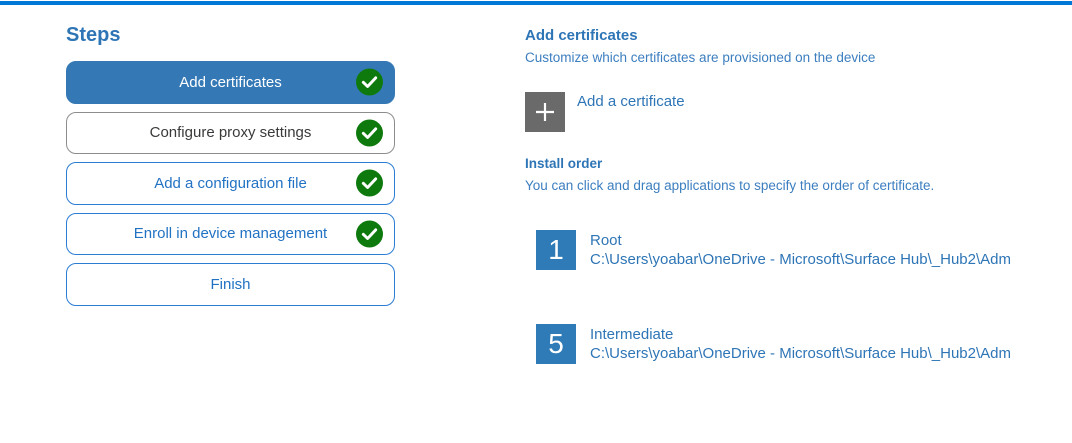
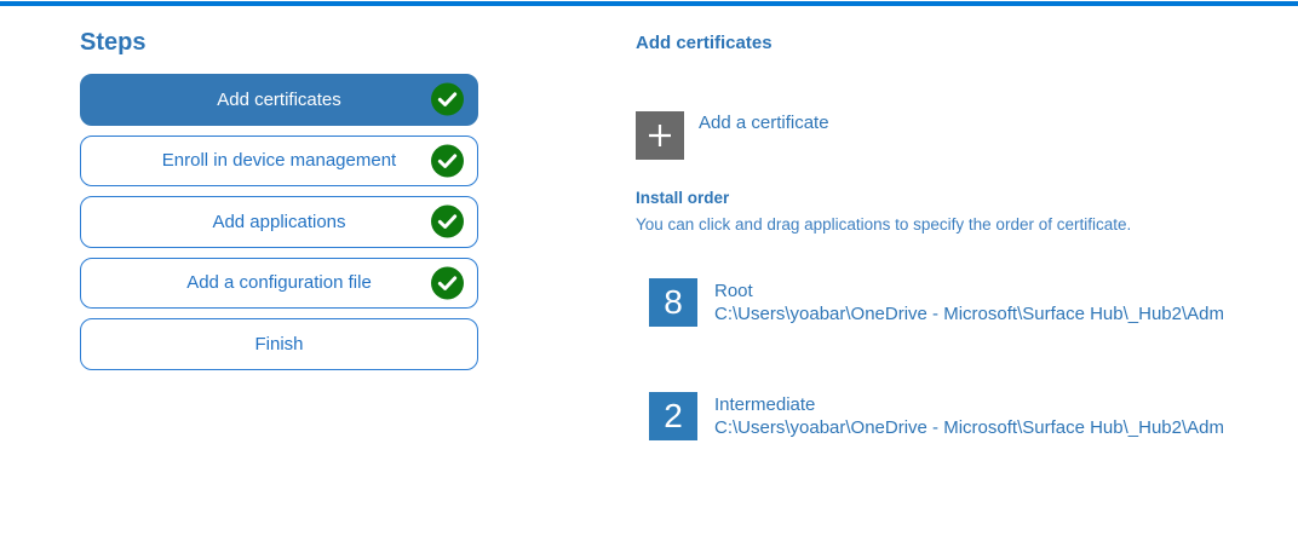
  Steps
  Add certificates
- Configure proxy settings
- Add a configuration file
+ Enroll in device management
+ Add applications
- Enroll in device management
+ Add a configuration file
  Finish
  Add certificates
- Customize which certificates are provisioned on the device
  Add a certificate
  Install order
  You can click and drag applications to specify the order of certificate.
- 1
+ 8
  Root
  C:\Users\yoabar\OneDrive - Microsoft\Surface Hub\_Hub2\Adm
- 5
+ 2
  Intermediate
  C:\Users\yoabar\OneDrive - Microsoft\Surface Hub\_Hub2\Adm
